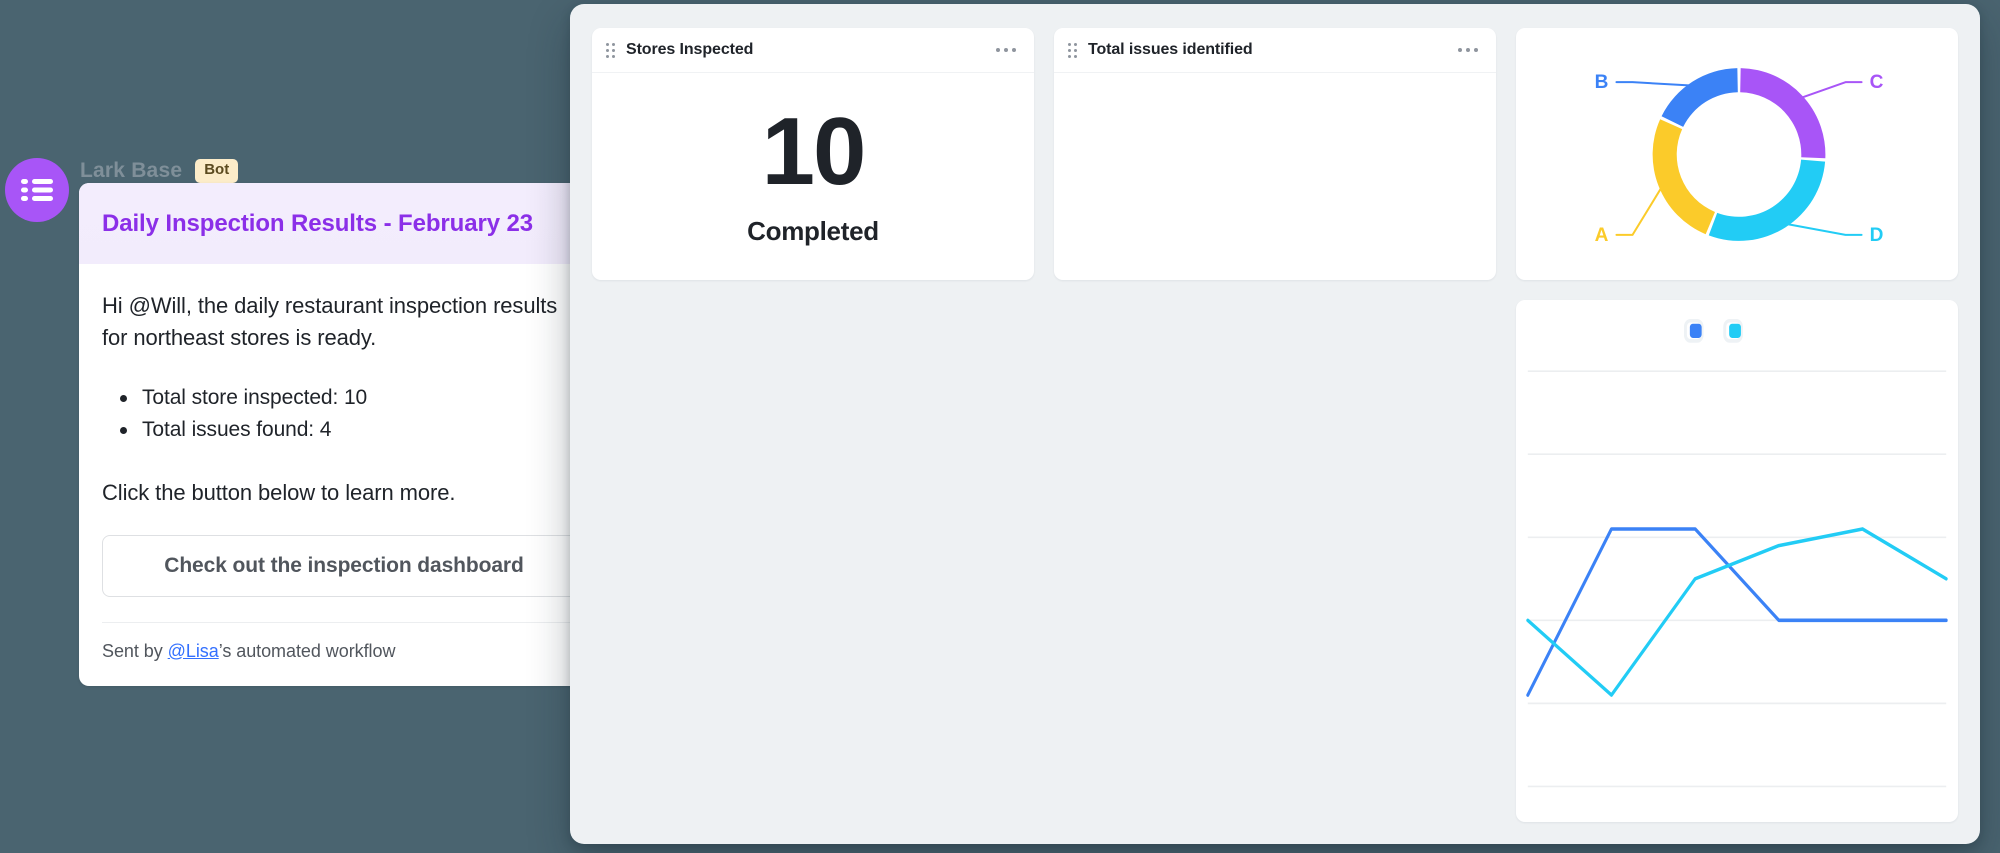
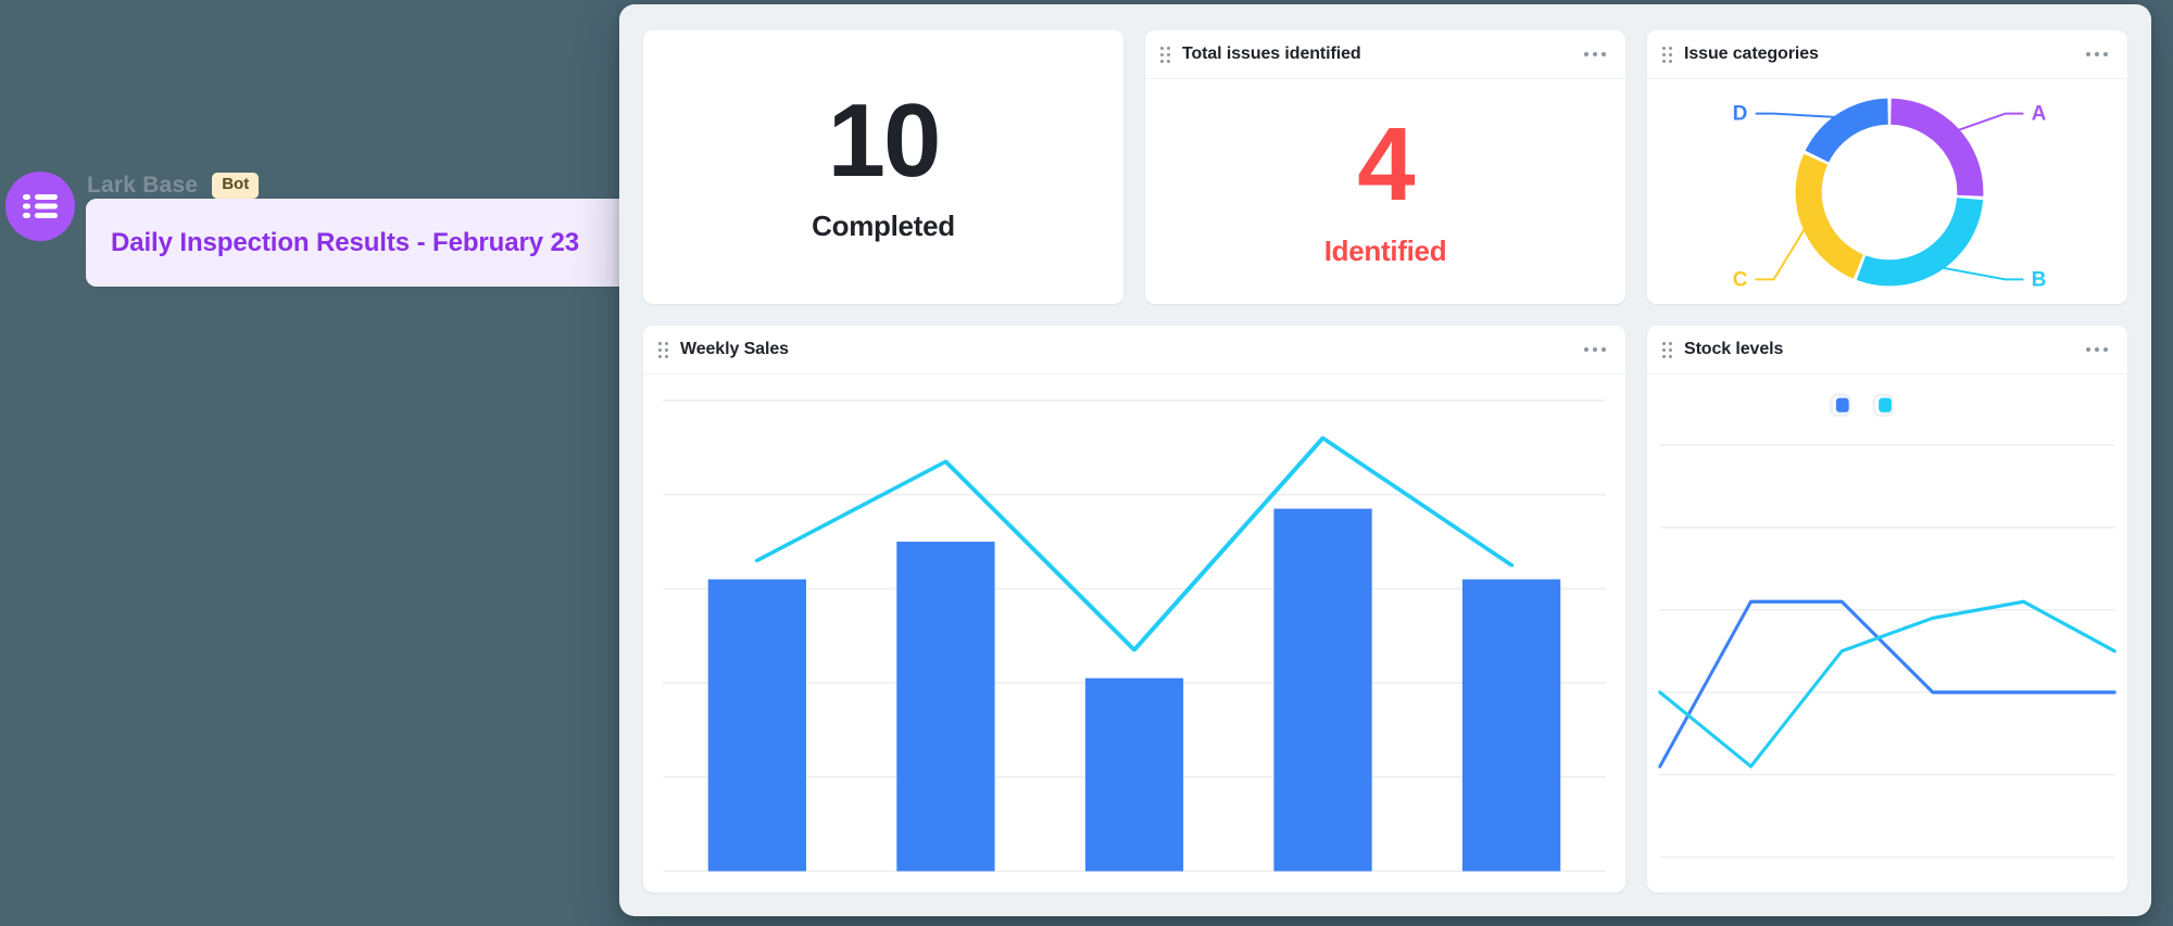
  Lark Base
  Bot
  Daily Inspection Results - February 23
- Hi @Will, the daily restaurant inspection results for northeast stores is ready.
- Total store inspected: 10
- Total issues found: 4
- Click the button below to learn more.
- Check out the inspection dashboard
- Sent by @Lisa’s automated workflow
- Stores Inspected
  10
  Completed
  Total issues identified
+ 4
+ Identified
+ Issue categories
- C
+ A
- D
+ B
- A
+ C
- B
+ D
+ Weekly Sales
+ Stock levels
